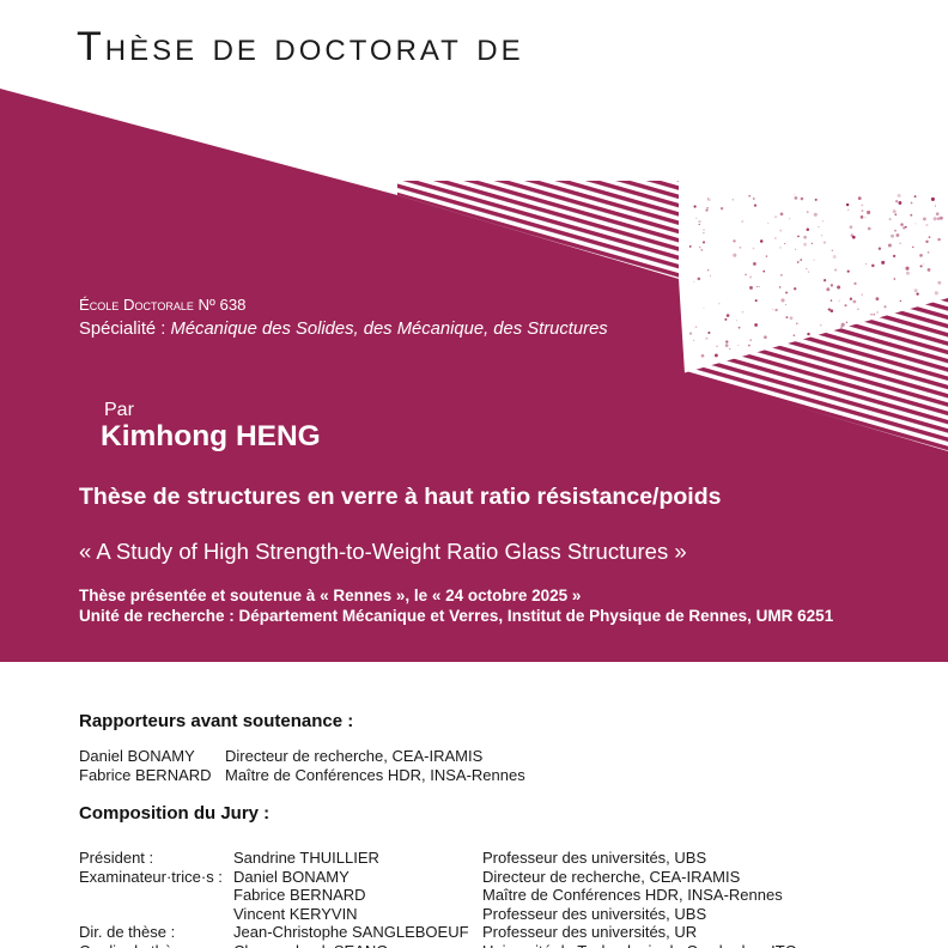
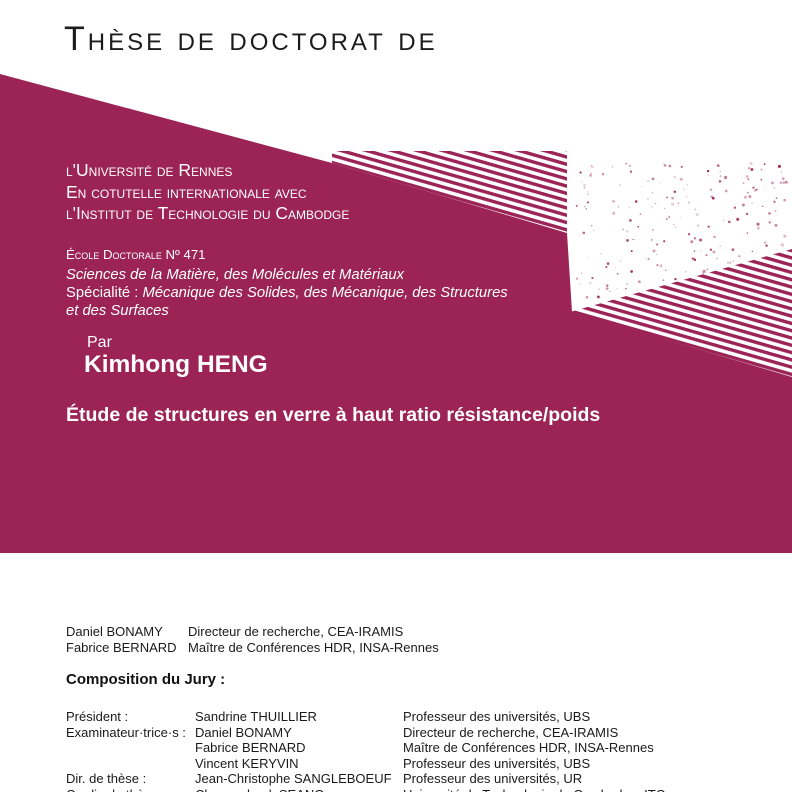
  Thèse de doctorat de
+ l'Université de Rennes
+ En cotutelle internationale avec
+ l'Institut de Technologie du Cambodge
- École Doctorale Nº 638
+ École Doctorale Nº 471
+ Sciences de la Matière, des Molécules et Matériaux
  Spécialité : Mécanique des Solides, des Mécanique, des Structures
+ et des Surfaces
  Par
  Kimhong HENG
- Thèse de structures en verre à haut ratio résistance/poids
+ Étude de structures en verre à haut ratio résistance/poids
- « A Study of High Strength-to-Weight Ratio Glass Structures »
- Thèse présentée et soutenue à « Rennes », le « 24 octobre 2025 »
- Unité de recherche : Département Mécanique et Verres, Institut de Physique de Rennes, UMR 6251
- Rapporteurs avant soutenance :
  Daniel BONAMY
  Directeur de recherche, CEA-IRAMIS
  Fabrice BERNARD
  Maître de Conférences HDR, INSA-Rennes
  Composition du Jury :
  Président :
  Sandrine THUILLIER
  Professeur des universités, UBS
  Examinateur·trice·s :
  Daniel BONAMY
  Directeur de recherche, CEA-IRAMIS
  Fabrice BERNARD
  Maître de Conférences HDR, INSA-Rennes
  Vincent KERYVIN
  Professeur des universités, UBS
  Dir. de thèse :
  Jean-Christophe SANGLEBOEUF
  Professeur des universités, UR
